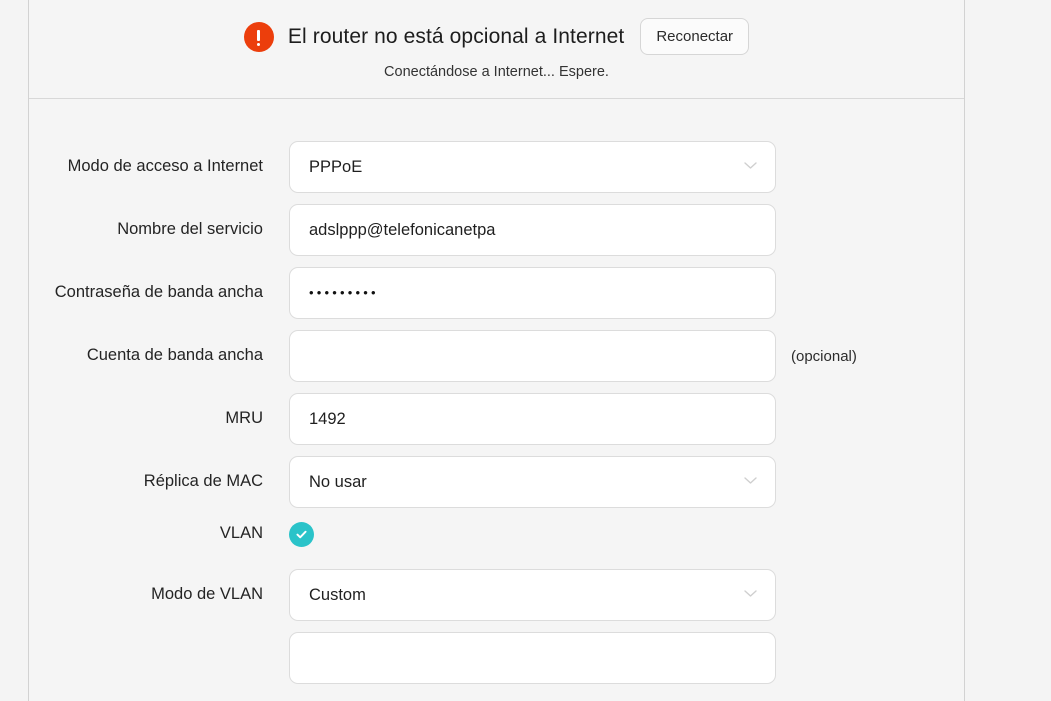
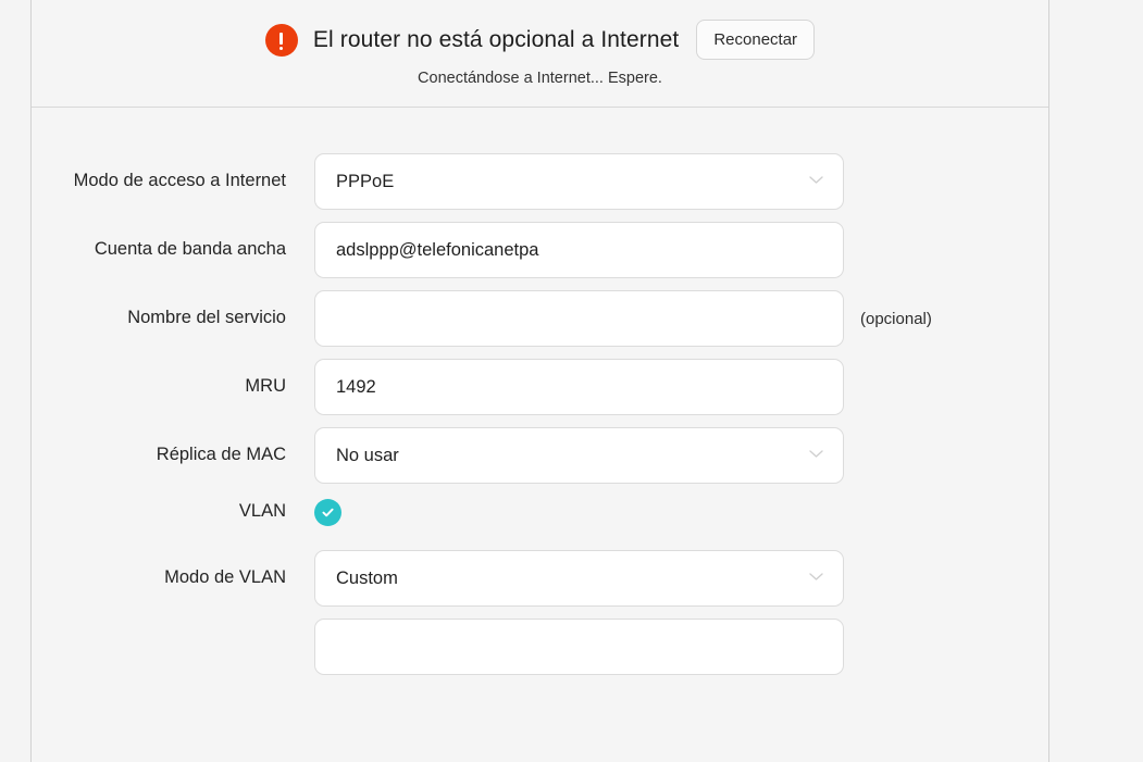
  El router no está opcional a Internet
  Reconectar
  Conectándose a Internet... Espere.
  Modo de acceso a Internet
  PPPoE
- Nombre del servicio
+ Cuenta de banda ancha
  adslppp@telefonicanetpa
- Contraseña de banda ancha
- •••••••••
- Cuenta de banda ancha
+ Nombre del servicio
  (opcional)
  MRU
  1492
  Réplica de MAC
  No usar
  VLAN
  Modo de VLAN
  Custom
